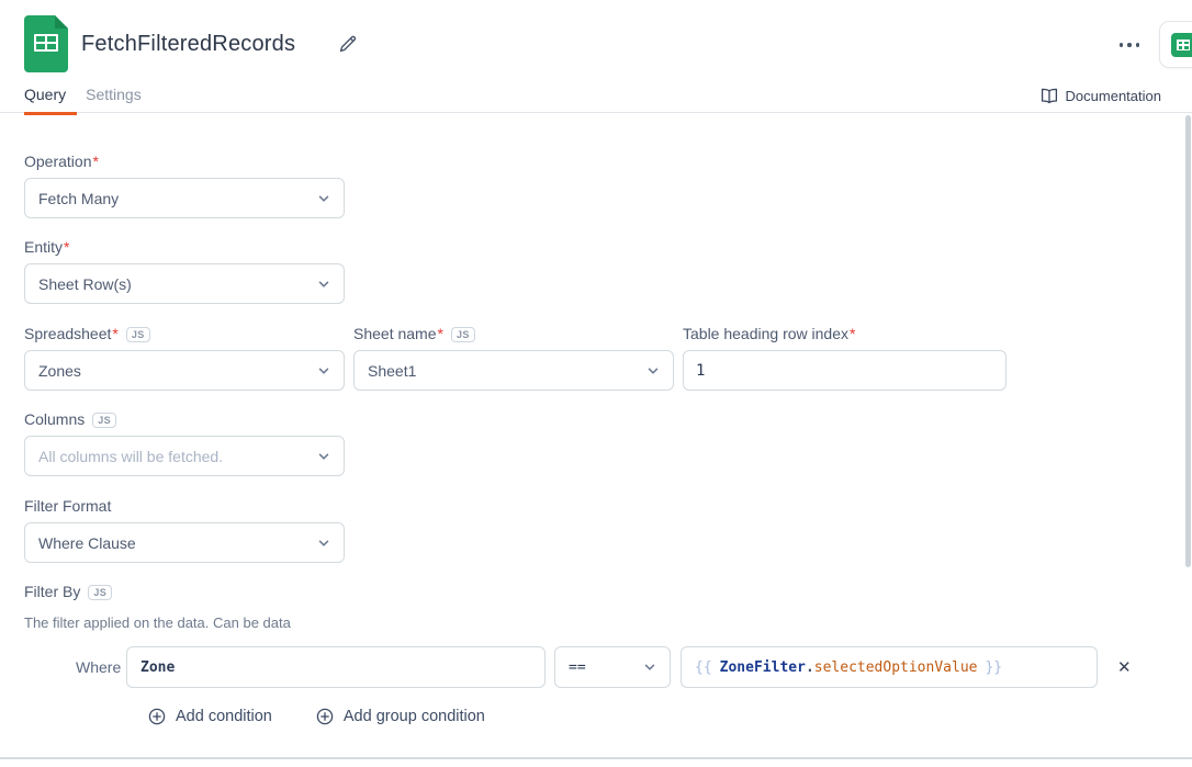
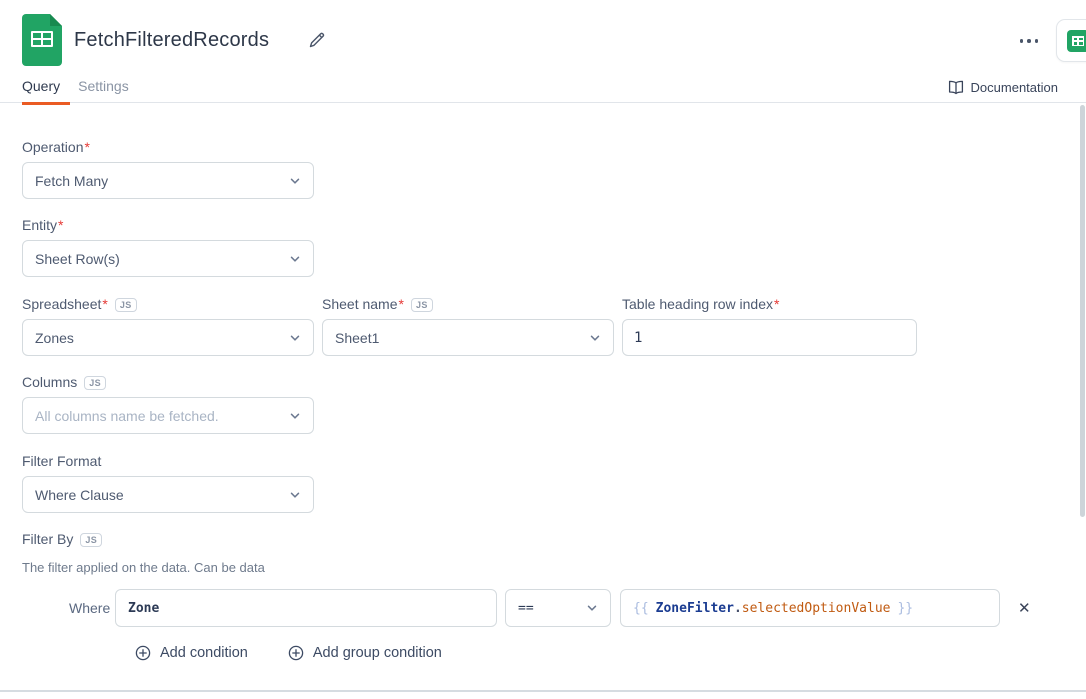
  FetchFilteredRecords
  Query
  Settings
  Documentation
  Operation
  *
  Fetch Many
  Entity
  *
  Sheet Row(s)
  Spreadsheet
  *
  JS
  Zones
  Sheet name
  *
  JS
  Sheet1
  Table heading row index
  *
  1
  Columns
  JS
- All columns will be fetched.
+ All columns name be fetched.
  Filter Format
  Where Clause
  Filter By
  JS
  The filter applied on the data. Can be data
  Where
  Zone
  ==
  {{
  ZoneFilter
  .
  selectedOptionValue
  }}
  ✕
  Add condition
  Add group condition
